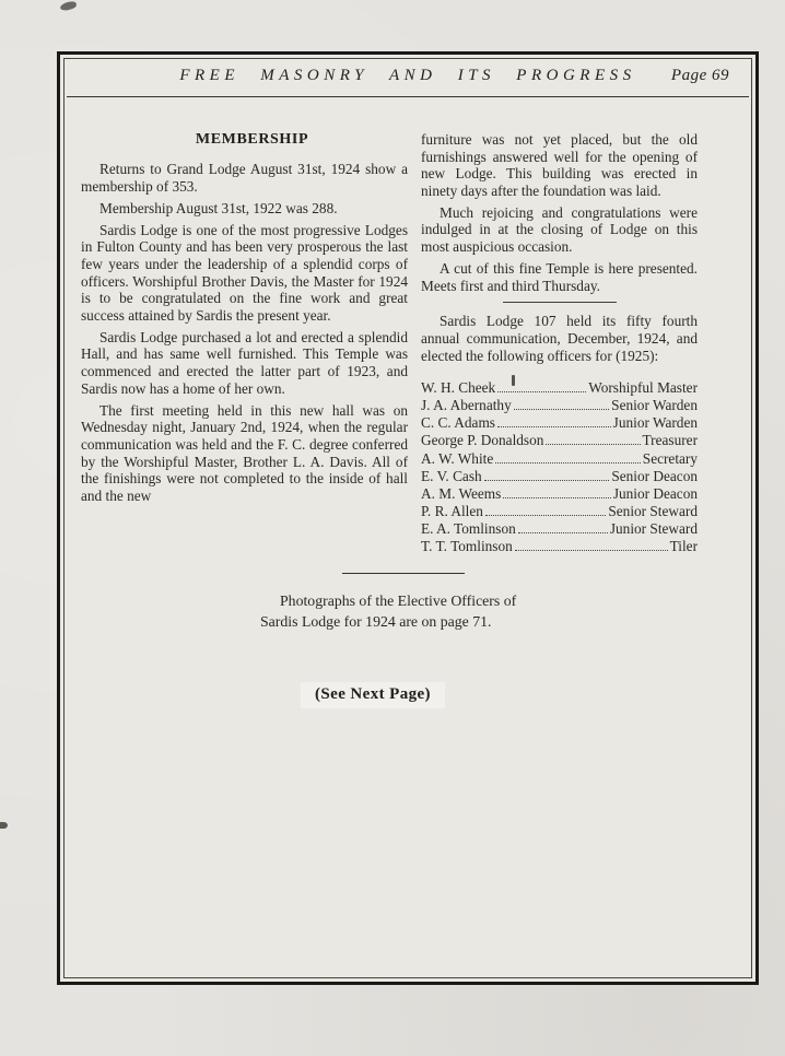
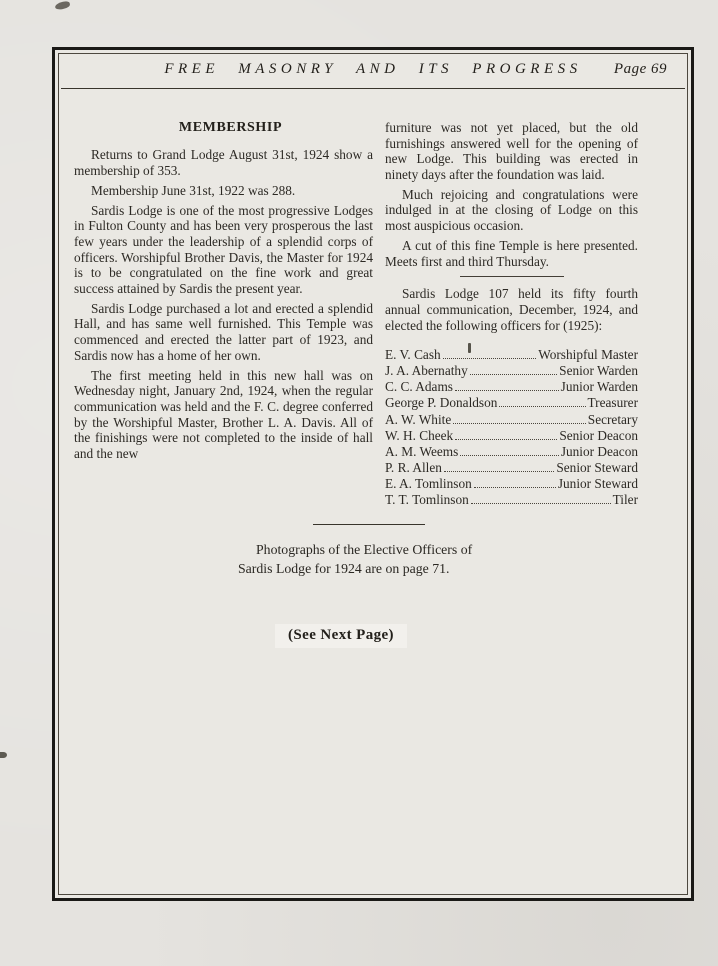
  FREE MASONRY AND ITS PROGRESS
  Page 69
  MEMBERSHIP
  Returns to Grand Lodge August 31st, 1924 show a membership of 353.
- Membership August 31st, 1922 was 288.
+ Membership June 31st, 1922 was 288.
  Sardis Lodge is one of the most progressive Lodges in Fulton County and has been very prosperous the last few years under the leadership of a splendid corps of officers. Worshipful Brother Davis, the Master for 1924 is to be congratulated on the fine work and great success attained by Sardis the present year.
  Sardis Lodge purchased a lot and erected a splendid Hall, and has same well furnished. This Temple was commenced and erected the latter part of 1923, and Sardis now has a home of her own.
  The first meeting held in this new hall was on Wednesday night, January 2nd, 1924, when the regular communication was held and the F. C. degree conferred by the Worshipful Master, Brother L. A. Davis. All of the finishings were not completed to the inside of hall and the new
  furniture was not yet placed, but the old furnishings answered well for the opening of new Lodge. This building was erected in ninety days after the foundation was laid.
  Much rejoicing and congratulations were indulged in at the closing of Lodge on this most auspicious occasion.
  A cut of this fine Temple is here presented. Meets first and third Thursday.
  Sardis Lodge 107 held its fifty fourth annual communication, December, 1924, and elected the following officers for (1925):
- W. H. Cheek
+ E. V. Cash
  Worshipful Master
  J. A. Abernathy
  Senior Warden
  C. C. Adams
  Junior Warden
  George P. Donaldson
  Treasurer
  A. W. White
  Secretary
- E. V. Cash
+ W. H. Cheek
  Senior Deacon
  A. M. Weems
  Junior Deacon
  P. R. Allen
  Senior Steward
  E. A. Tomlinson
  Junior Steward
  T. T. Tomlinson
  Tiler
  Photographs of the Elective Officers of
  Sardis Lodge for 1924 are on page 71.
  (See Next Page)
